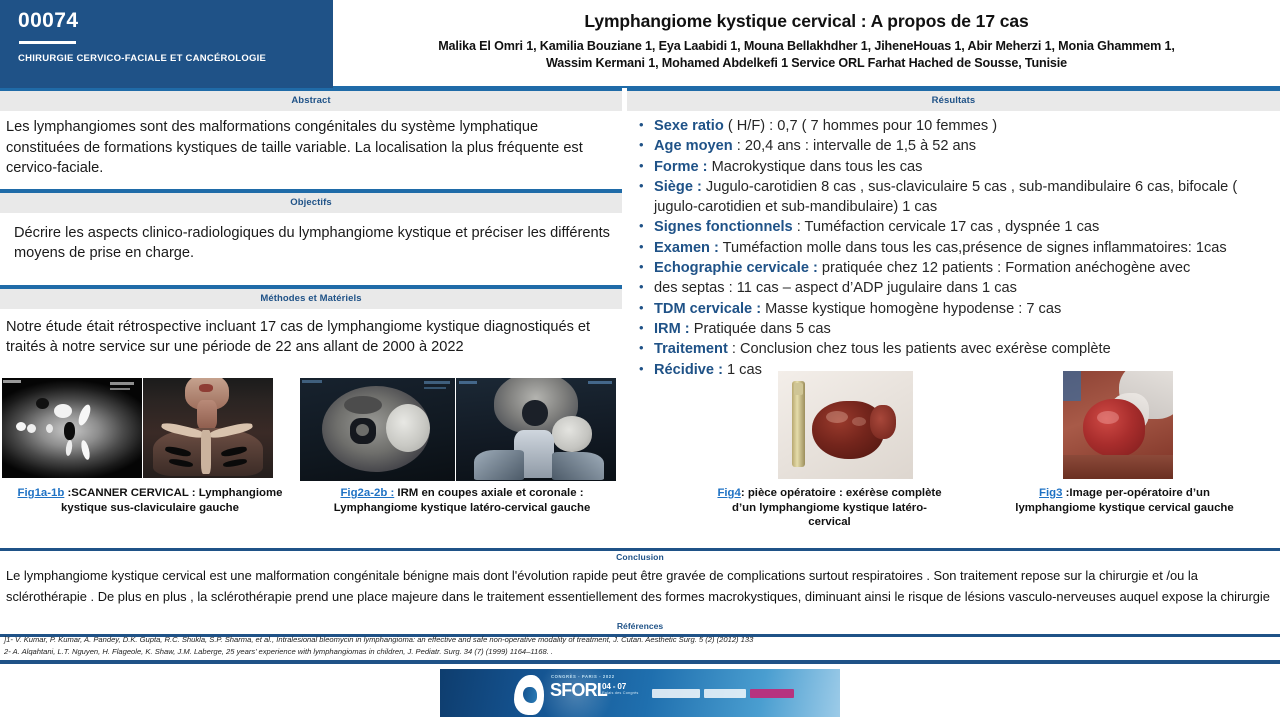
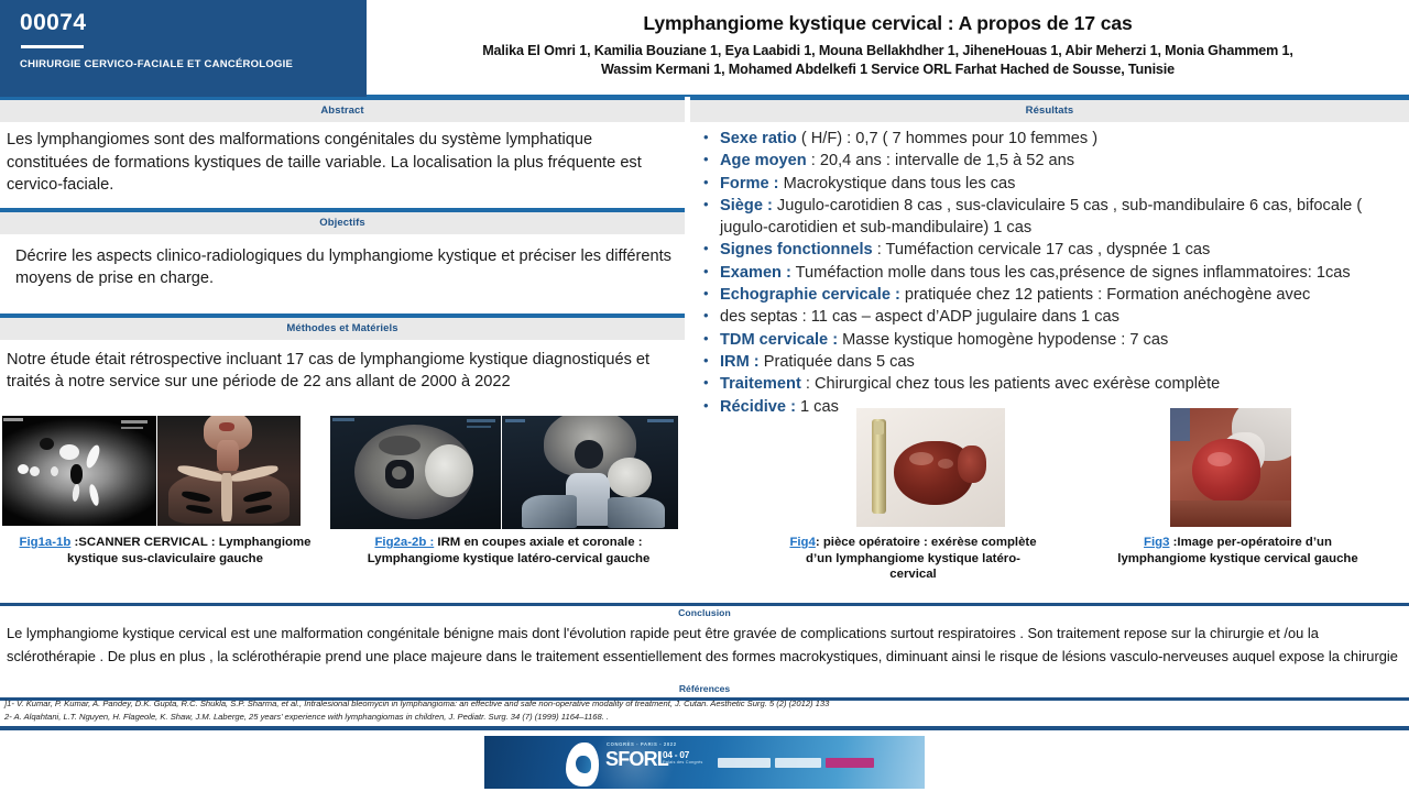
  00074
  CHIRURGIE CERVICO-FACIALE ET CANCÉROLOGIE
  Lymphangiome kystique cervical : A propos de 17 cas
  Malika El Omri 1, Kamilia Bouziane 1, Eya Laabidi 1, Mouna Bellakhdher 1, JiheneHouas 1, Abir Meherzi 1, Monia Ghammem 1,
  Wassim Kermani 1, Mohamed Abdelkefi 1 Service ORL Farhat Hached de Sousse, Tunisie
  Abstract
  Les lymphangiomes sont des malformations congénitales du système lymphatique constituées de formations kystiques de taille variable. La localisation la plus fréquente est cervico-faciale.
  Objectifs
  Décrire les aspects clinico-radiologiques du lymphangiome kystique et préciser les différents moyens de prise en charge.
  Méthodes et Matériels
  Notre étude était rétrospective incluant 17 cas de lymphangiome kystique diagnostiqués et traités à notre service sur une période de 22 ans allant de 2000 à 2022
  Fig1a-1b :SCANNER CERVICAL : Lymphangiome
  kystique sus-claviculaire gauche
  Fig2a-2b : IRM en coupes axiale et coronale :
  Lymphangiome kystique latéro-cervical gauche
  Résultats
  Sexe ratio ( H/F) : 0,7 ( 7 hommes pour 10 femmes )
  Age moyen : 20,4 ans : intervalle de 1,5 à 52 ans
  Forme : Macrokystique dans tous les cas
  Siège : Jugulo-carotidien 8 cas , sus-claviculaire 5 cas , sub-mandibulaire 6 cas, bifocale ( jugulo-carotidien et sub-mandibulaire) 1 cas
  Signes fonctionnels : Tuméfaction cervicale 17 cas , dyspnée 1 cas
  Examen : Tuméfaction molle dans tous les cas,présence de signes inflammatoires: 1cas
  Echographie cervicale : pratiquée chez 12 patients : Formation anéchogène avec
  des septas : 11 cas – aspect d’ADP jugulaire dans 1 cas
  TDM cervicale : Masse kystique homogène hypodense : 7 cas
  IRM : Pratiquée dans 5 cas
- Traitement : Conclusion chez tous les patients avec exérèse complète
+ Traitement : Chirurgical chez tous les patients avec exérèse complète
  Récidive : 1 cas
  Fig4: pièce opératoire : exérèse complète
  d’un lymphangiome kystique latéro-
  cervical
  Fig3 :Image per-opératoire d’un
  lymphangiome kystique cervical gauche
  Conclusion
  Le lymphangiome kystique cervical est une malformation congénitale bénigne mais dont l'évolution rapide peut être gravée de complications surtout respiratoires . Son traitement repose sur la chirurgie et /ou la sclérothérapie . De plus en plus , la sclérothérapie prend une place majeure dans le traitement essentiellement des formes macrokystiques, diminuant ainsi le risque de lésions vasculo-nerveuses auquel expose la chirurgie
  Références
  ]1- V. Kumar, P. Kumar, A. Pandey, D.K. Gupta, R.C. Shukla, S.P. Sharma, et al., Intralesional bleomycin in lymphangioma: an effective and safe non-operative modality of treatment, J. Cutan. Aesthetic Surg. 5 (2) (2012) 133
  2- A. Alqahtani, L.T. Nguyen, H. Flageole, K. Shaw, J.M. Laberge, 25 years’ experience with lymphangiomas in children, J. Pediatr. Surg. 34 (7) (1999) 1164–1168. .
  SFORL
  04 - 07
